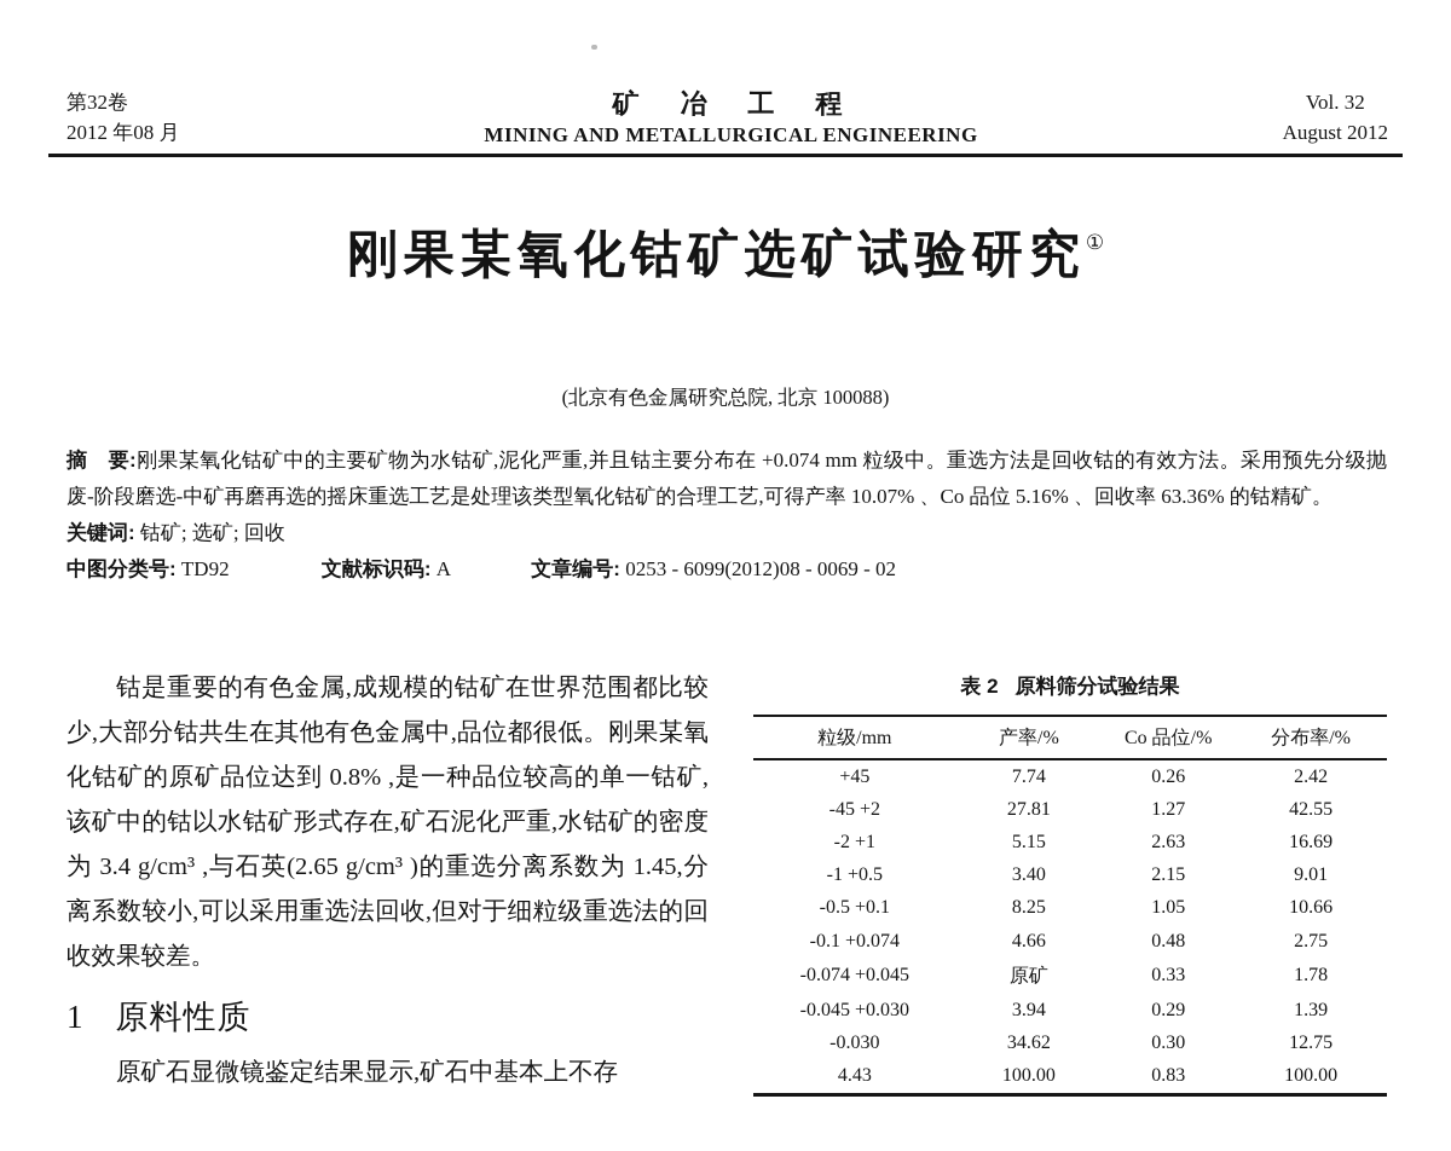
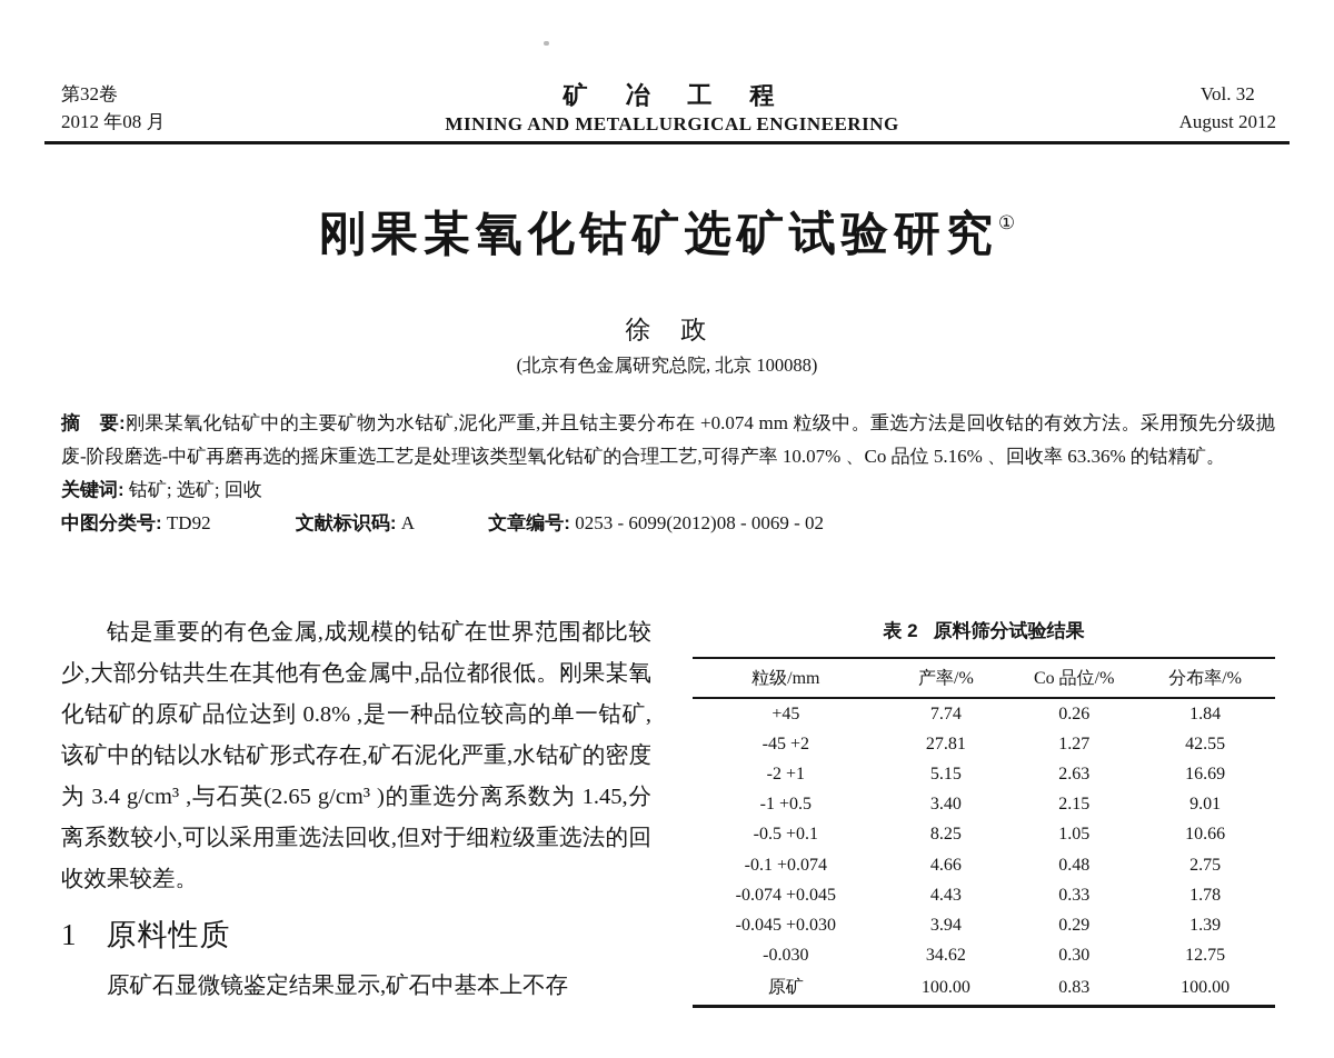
  第32卷
  2012 年08 月
  矿 冶 工 程
  MINING AND METALLURGICAL ENGINEERING
  Vol. 32
  August 2012
  刚果某氧化钴矿选矿试验研究①
+ 徐 政
  (北京有色金属研究总院, 北京 100088)
  摘 要:刚果某氧化钴矿中的主要矿物为水钴矿,泥化严重,并且钴主要分布在 +0.074 mm 粒级中。重选方法是回收钴的有效方法。采用预先分级抛废-阶段磨选-中矿再磨再选的摇床重选工艺是处理该类型氧化钴矿的合理工艺,可得产率 10.07% 、Co 品位 5.16% 、回收率 63.36% 的钴精矿。
  关键词: 钴矿; 选矿; 回收
  中图分类号: TD92 文献标识码: A 文章编号: 0253 - 6099(2012)08 - 0069 - 02
  钴是重要的有色金属,成规模的钴矿在世界范围都比较少,大部分钴共生在其他有色金属中,品位都很低。刚果某氧化钴矿的原矿品位达到 0.8% ,是一种品位较高的单一钴矿,该矿中的钴以水钴矿形式存在,矿石泥化严重,水钴矿的密度为 3.4 g/cm³ ,与石英(2.65 g/cm³ )的重选分离系数为 1.45,分离系数较小,可以采用重选法回收,但对于细粒级重选法的回收效果较差。
  1 原料性质
  原矿石显微镜鉴定结果显示,矿石中基本上不存
  表 2 原料筛分试验结果
  粒级/mm	产率/%	Co 品位/%	分布率/%
- +45	7.74	0.26	2.42
+ +45	7.74	0.26	1.84
  -45 +2	27.81	1.27	42.55
  -2 +1	5.15	2.63	16.69
  -1 +0.5	3.40	2.15	9.01
  -0.5 +0.1	8.25	1.05	10.66
  -0.1 +0.074	4.66	0.48	2.75
- -0.074 +0.045	原矿	0.33	1.78
+ -0.074 +0.045	4.43	0.33	1.78
  -0.045 +0.030	3.94	0.29	1.39
  -0.030	34.62	0.30	12.75
- 4.43	100.00	0.83	100.00
+ 原矿	100.00	0.83	100.00
